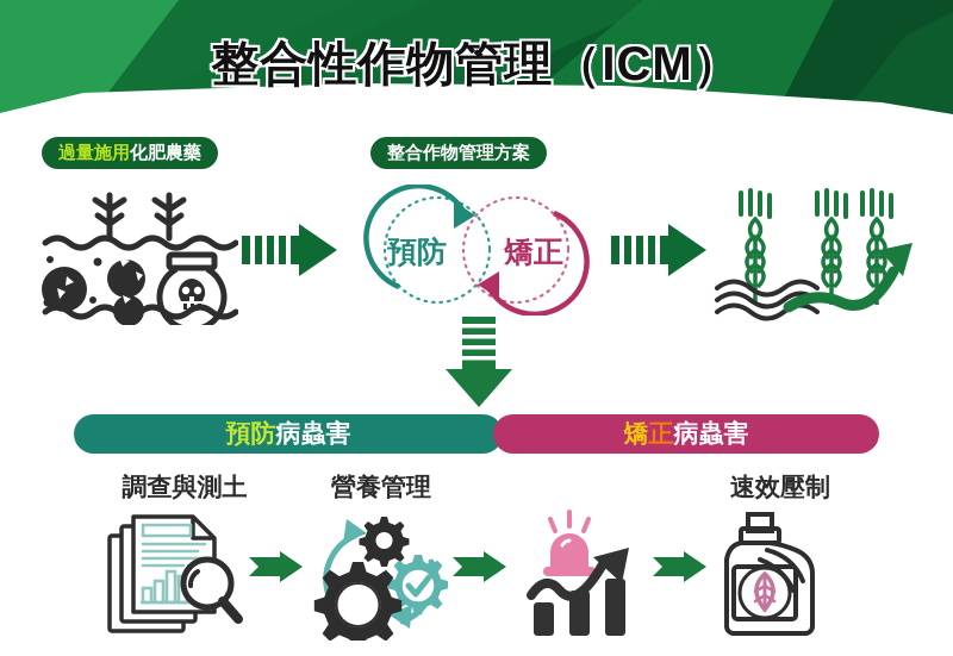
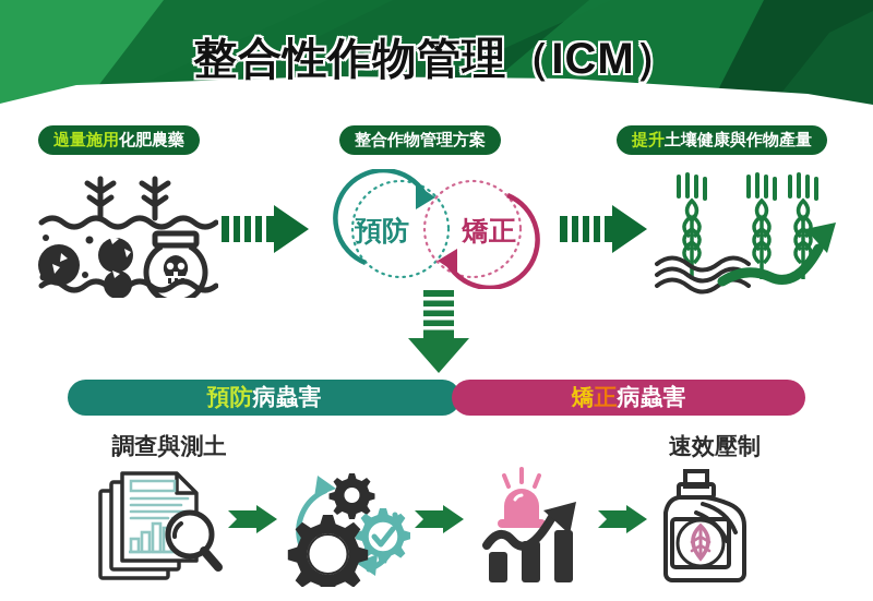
  整合性作物管理（ICM）
  過量施用化肥農藥
  整合作物管理方案
+ 提升土壤健康與作物產量
  預防
  矯正
  預防病蟲害
  矯正病蟲害
  調查與測土
- 營養管理
  速效壓制
